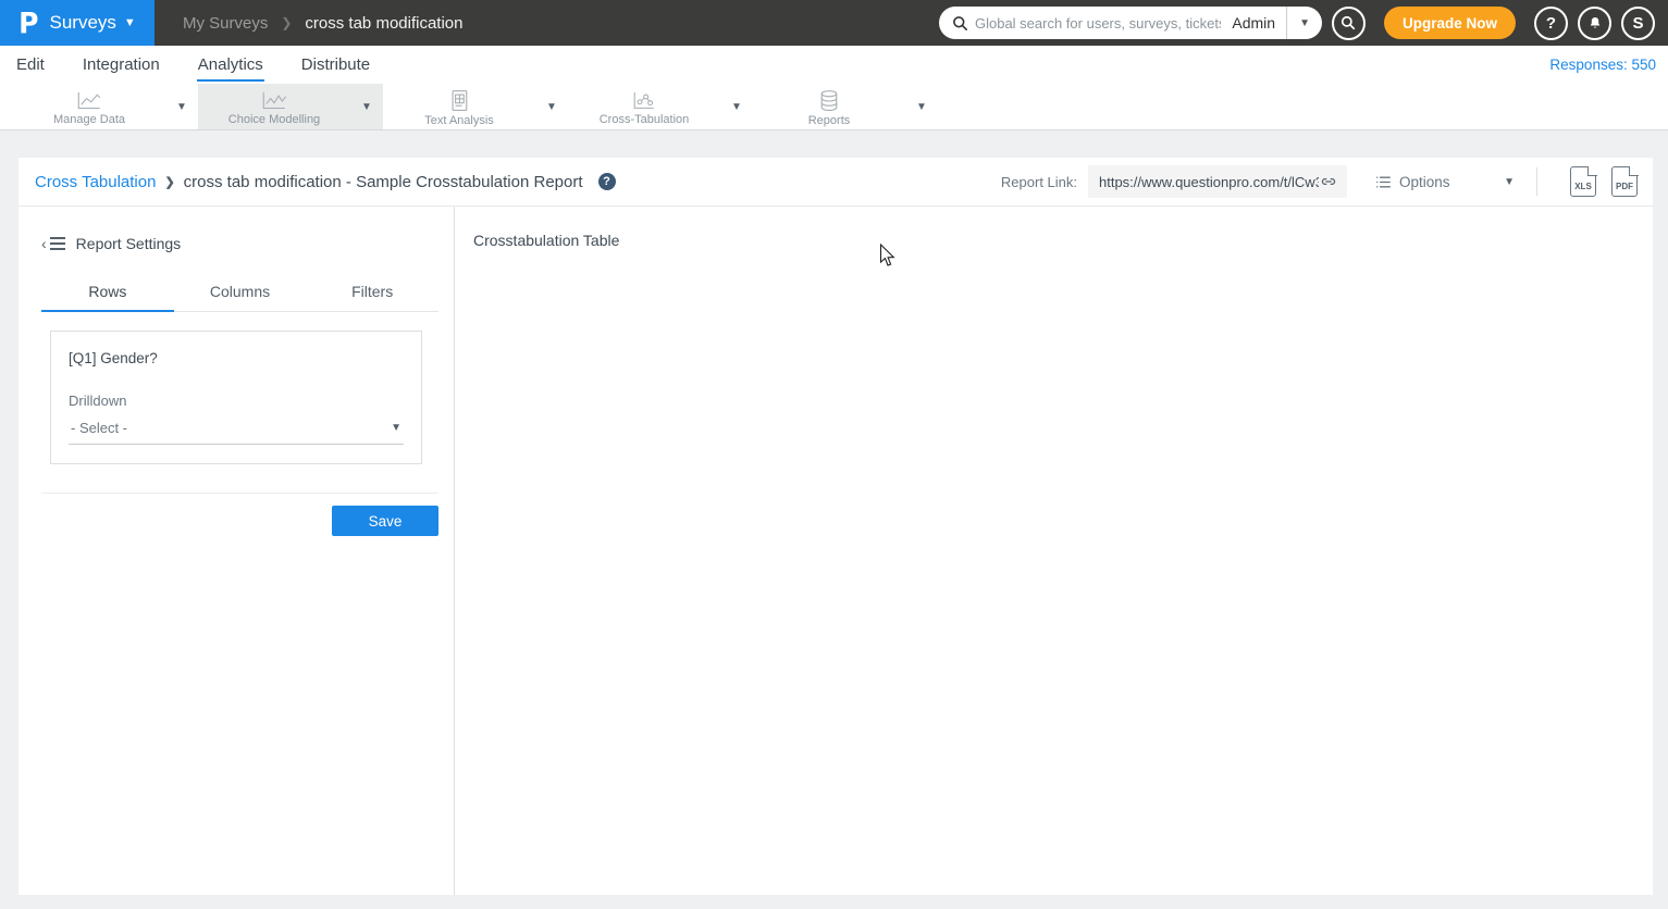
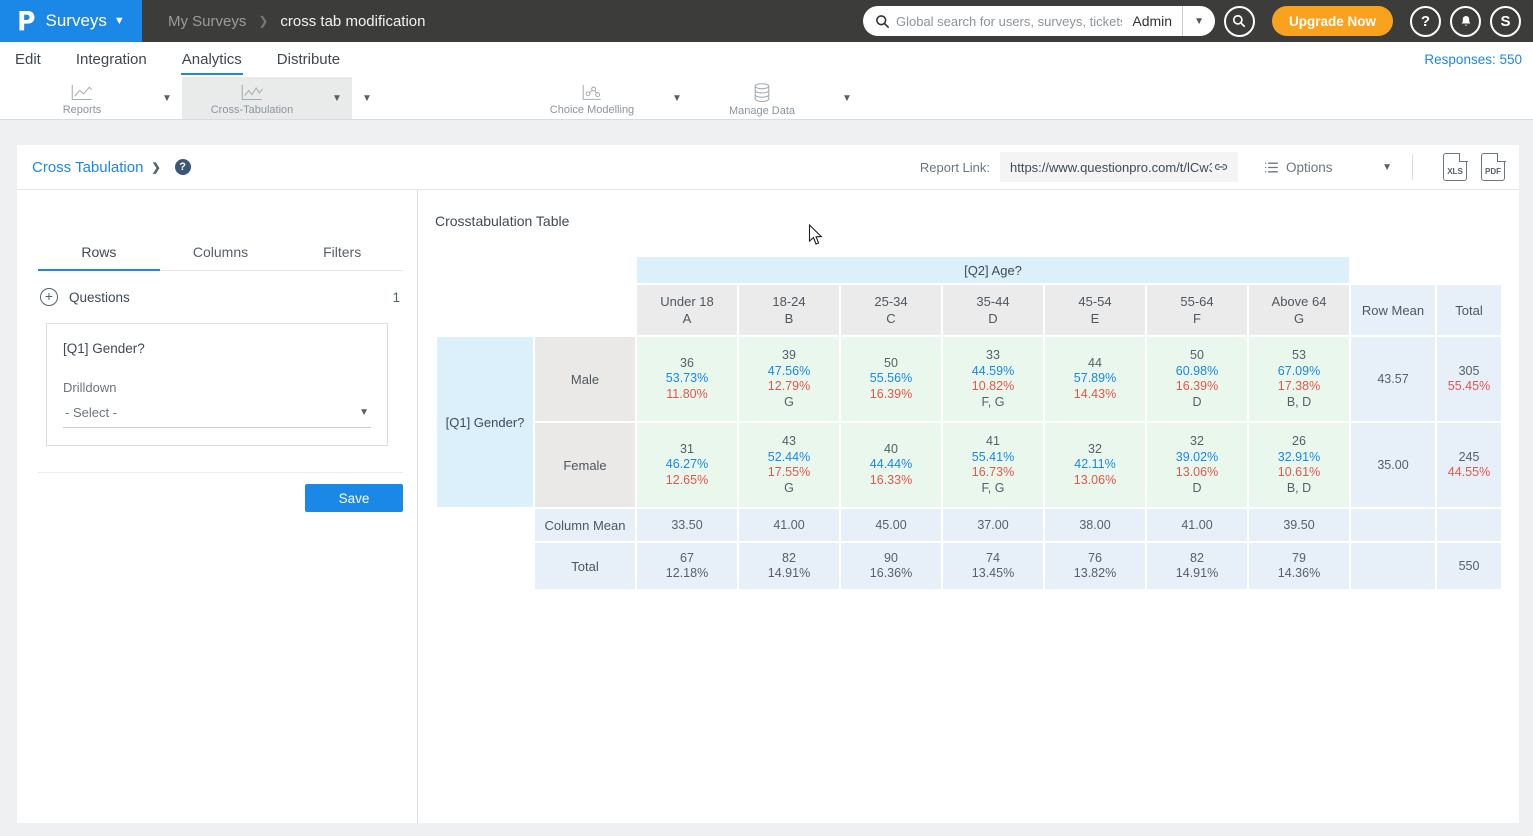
  P
  Surveys
  ▼
  My Surveys
  ❯
  cross tab modification
  Global search for users, surveys, ticket
  Admin
  ▼
  Upgrade Now
  ?
  S
  Edit
  Integration
  Analytics
  Distribute
  Responses: 550
- Manage Data
+ Reports
  ▼
- Choice Modelling
+ Cross-Tabulation
  ▼
- Text Analysis
  ▼
- Cross-Tabulation
+ Choice Modelling
  ▼
- Reports
+ Manage Data
  ▼
  Cross Tabulation
  ❯
- cross tab modification - Sample Crosstabulation Report
  ?
  Report Link:
  https://www.questionpro.com/t/lCw
  Options
  ▼
  XLS
  PDF
- ‹
- Report Settings
  Rows
  Columns
  Filters
+ +
+ Questions
+ 1
  [Q1] Gender?
  Drilldown
  - Select -
  ▼
  Save
  Crosstabulation Table
+ 	[Q2] Age?
+ 	Under 18A	18-24B	25-34C	35-44D	45-54E	55-64F	Above 64G	Row Mean	Total
+ [Q1] Gender?	Male	3653.73%11.80%	3947.56%12.79%G	5055.56%16.39%	3344.59%10.82%F, G	4457.89%14.43%	5060.98%16.39%D	5367.09%17.38%B, D	43.57	30555.45%
+ Female	3146.27%12.65%	4352.44%17.55%G	4044.44%16.33%	4155.41%16.73%F, G	3242.11%13.06%	3239.02%13.06%D	2632.91%10.61%B, D	35.00	24544.55%
+ 	Column Mean	33.50	41.00	45.00	37.00	38.00	41.00	39.50
+ 	Total	6712.18%	8214.91%	9016.36%	7413.45%	7613.82%	8214.91%	7914.36%		550
